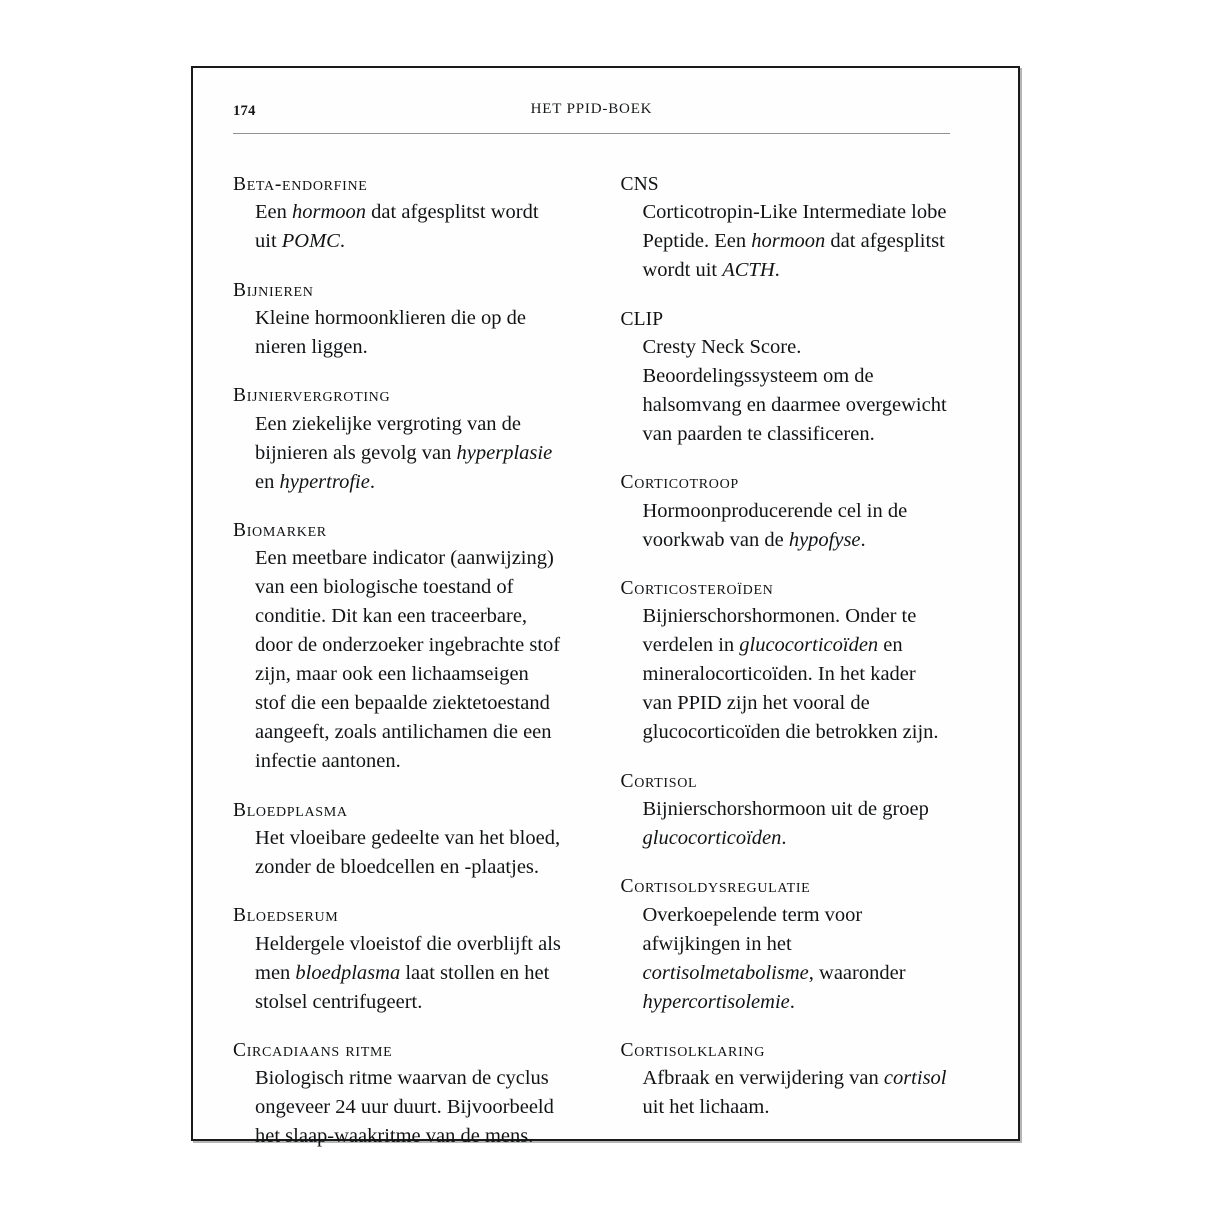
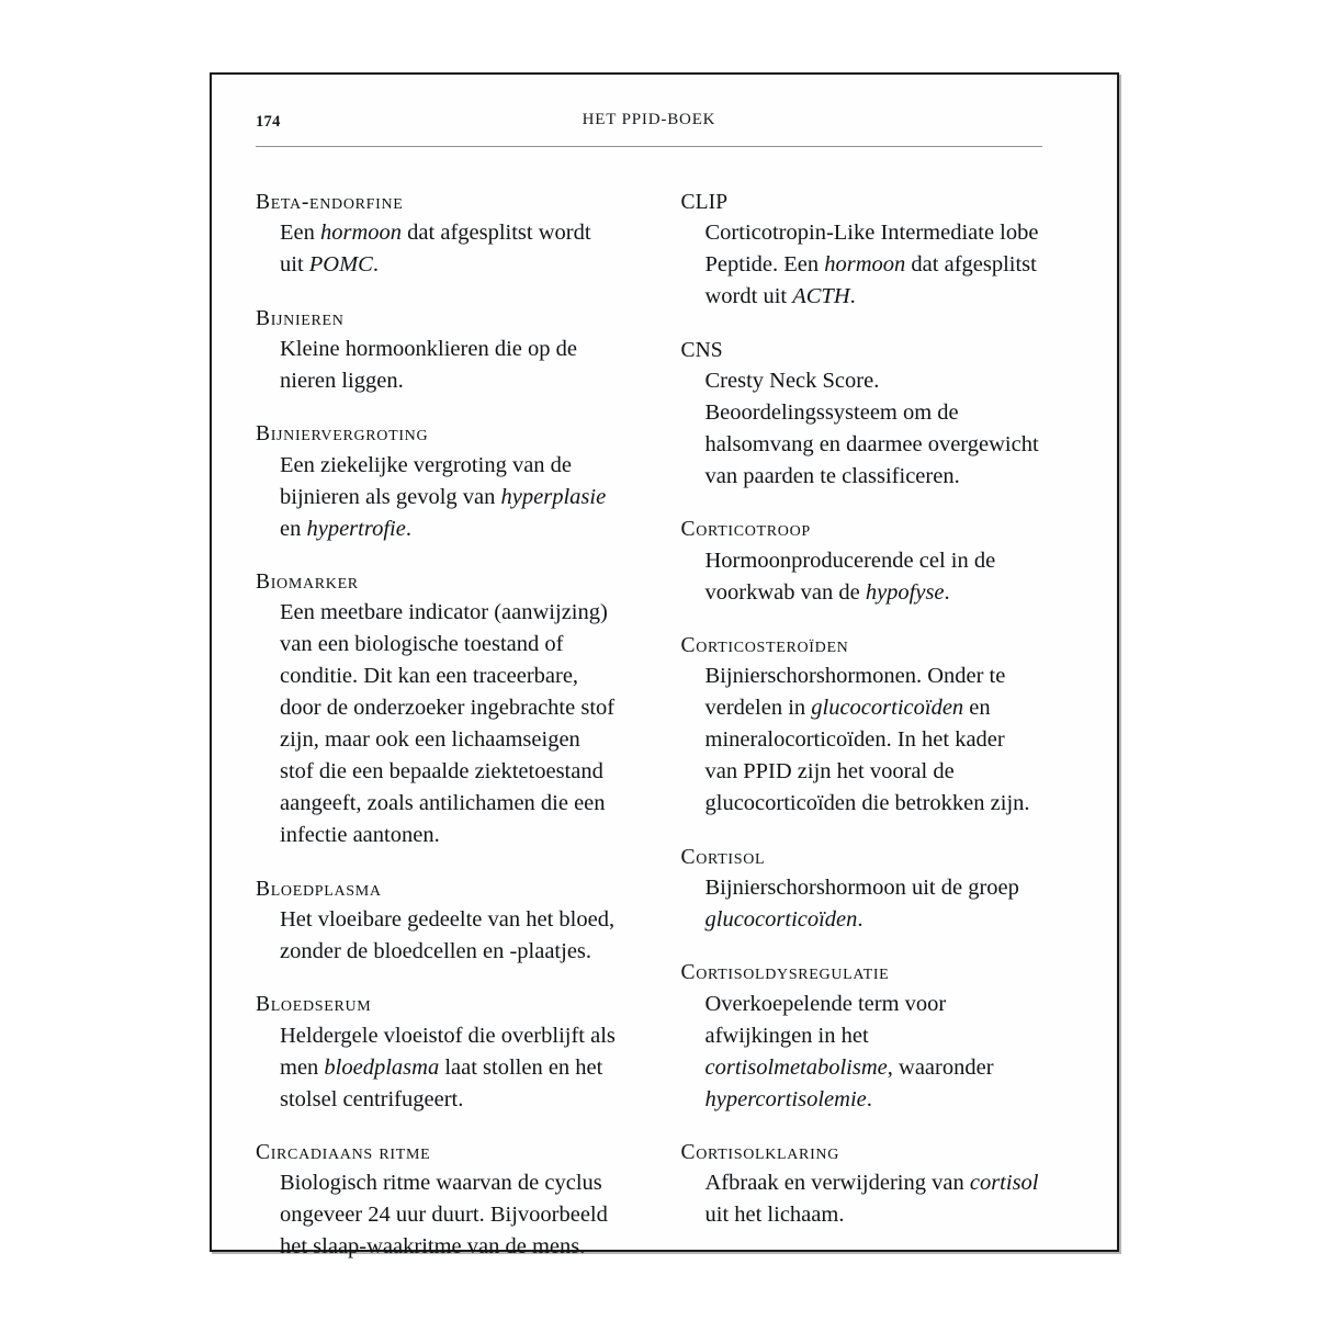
  174
  HET PPID-BOEK
  Beta-endorfine
  Een hormoon dat afgesplitst wordt uit POMC.
  Bijnieren
  Kleine hormoonklieren die op de nieren liggen.
  Bijniervergroting
  Een ziekelijke vergroting van de bijnieren als gevolg van hyperplasie en hypertrofie.
  Biomarker
  Een meetbare indicator (aanwijzing) van een biologische toestand of conditie. Dit kan een traceerbare, door de onderzoeker ingebrachte stof zijn, maar ook een lichaamseigen stof die een bepaalde ziektetoestand aangeeft, zoals antilichamen die een infectie aantonen.
  Bloedplasma
  Het vloeibare gedeelte van het bloed, zonder de bloedcellen en -plaatjes.
  Bloedserum
  Heldergele vloeistof die overblijft als men bloedplasma laat stollen en het stolsel centrifugeert.
  Circadiaans ritme
  Biologisch ritme waarvan de cyclus ongeveer 24 uur duurt. Bijvoorbeeld het slaap-waakritme van de mens.
- CNS
+ CLIP
  Corticotropin-Like Intermediate lobe Peptide. Een hormoon dat afgesplitst wordt uit ACTH.
- CLIP
+ CNS
  Cresty Neck Score. Beoordelingssysteem om de halsomvang en daarmee overgewicht van paarden te classificeren.
  Corticotroop
  Hormoonproducerende cel in de voorkwab van de hypofyse.
  Corticosteroïden
  Bijnierschorshormonen. Onder te verdelen in glucocorticoïden en mineralocorticoïden. In het kader van PPID zijn het vooral de glucocorticoïden die betrokken zijn.
  Cortisol
  Bijnierschorshormoon uit de groep glucocorticoïden.
  Cortisoldysregulatie
  Overkoepelende term voor afwijkingen in het cortisolmetabolisme, waaronder hypercortisolemie.
  Cortisolklaring
  Afbraak en verwijdering van cortisol uit het lichaam.
